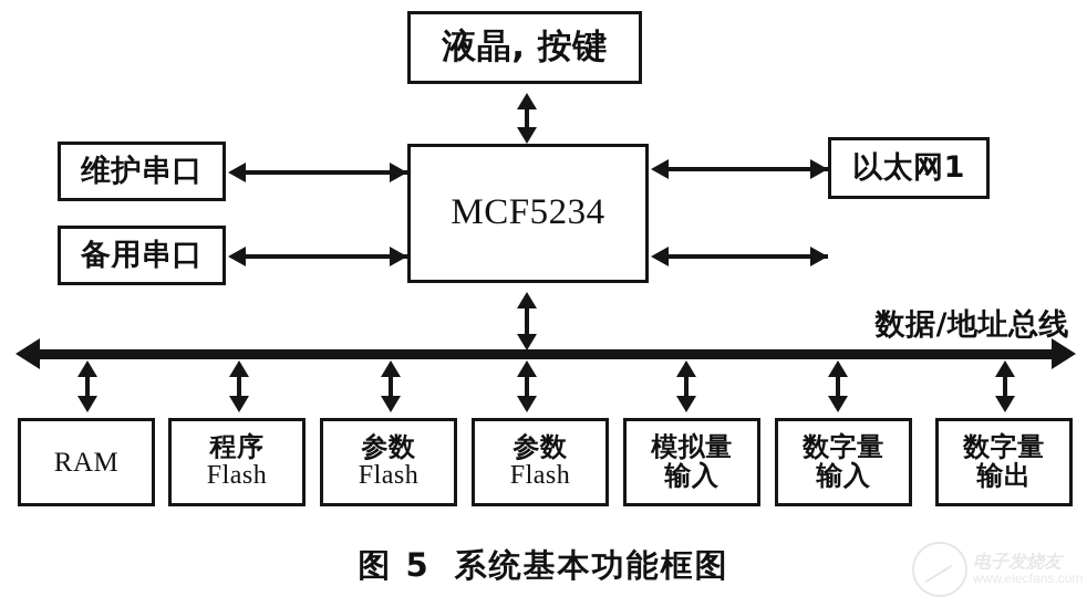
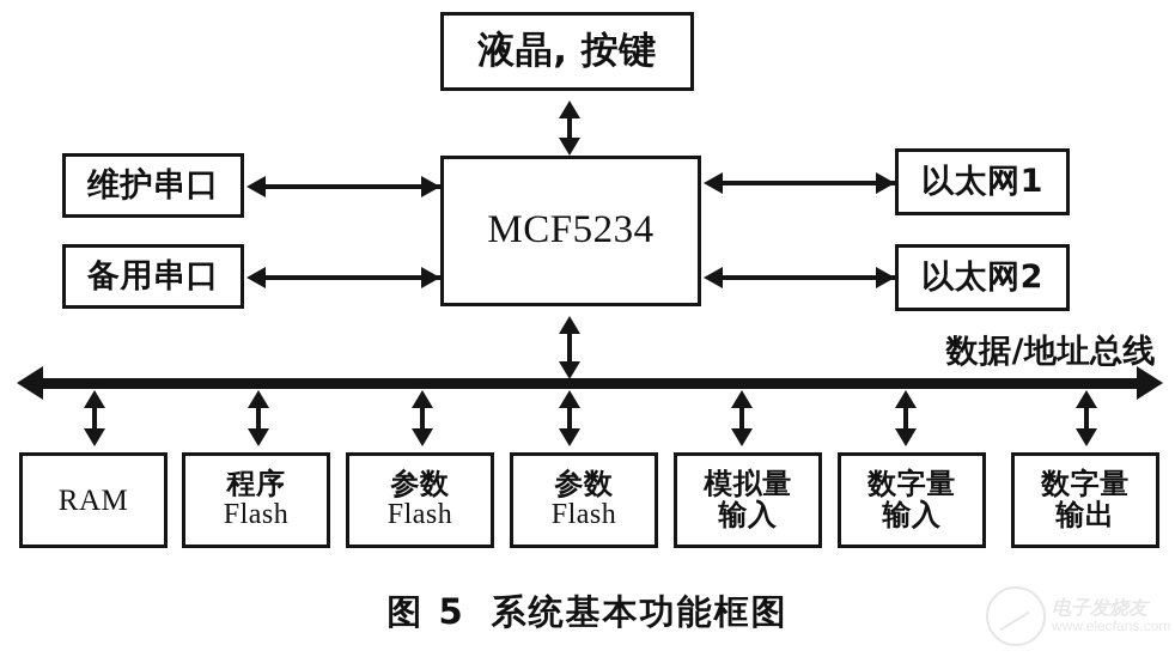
  液晶, 按键
  MCF5234
  维护串口
  备用串口
  以太网1
+ 以太网2
  数据/地址总线
  RAM
  程序
  Flash
  参数
  Flash
  参数
  Flash
  模拟量
  输入
  数字量
  输入
  数字量
  输出
  图 5 系统基本功能框图
  电子发烧友
  www.elecfans.com
